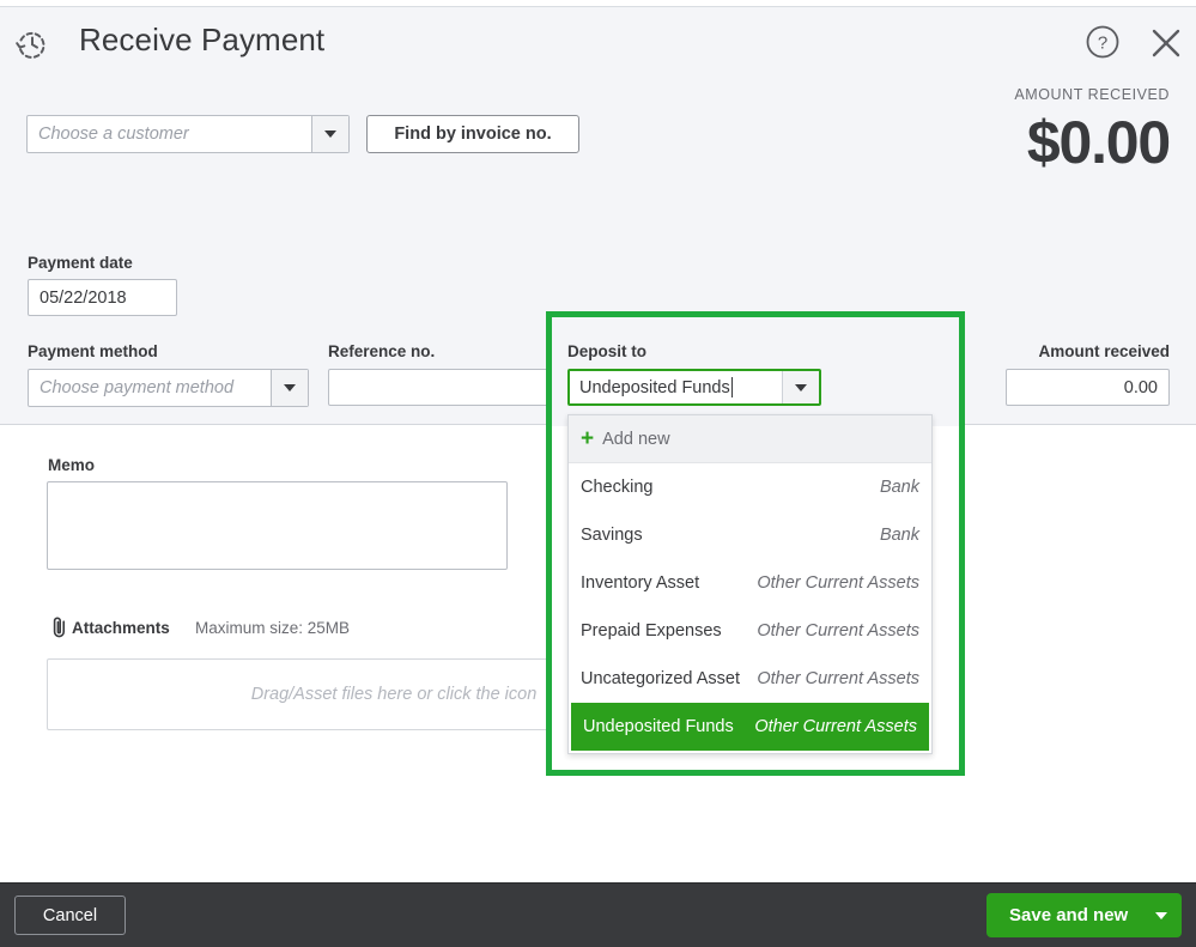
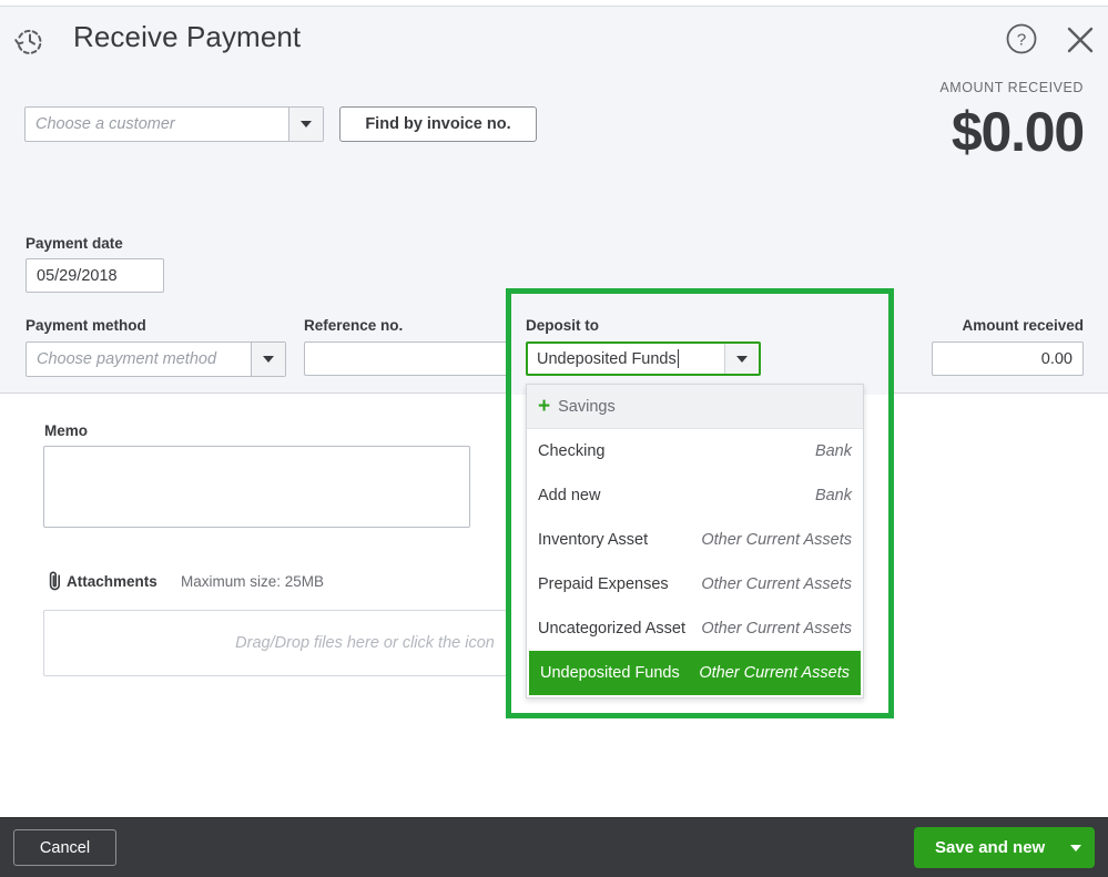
  Receive Payment
  ?
  AMOUNT RECEIVED
  $0.00
  Choose a customer
  Find by invoice no.
  Payment date
- 05/22/2018
+ 05/29/2018
  Payment method
  Choose payment method
  Reference no.
  Amount received
  0.00
  Memo
  Attachments
  Maximum size: 25MB
- Drag/Asset files here or click the icon
+ Drag/Drop files here or click the icon
  Deposit to
  Undeposited Funds
  +
- Add new
+ Savings
  Checking
  Bank
- Savings
+ Add new
  Bank
  Inventory Asset
  Other Current Assets
  Prepaid Expenses
  Other Current Assets
  Uncategorized Asset
  Other Current Assets
  Undeposited Funds
  Other Current Assets
  Cancel
  Save and new
